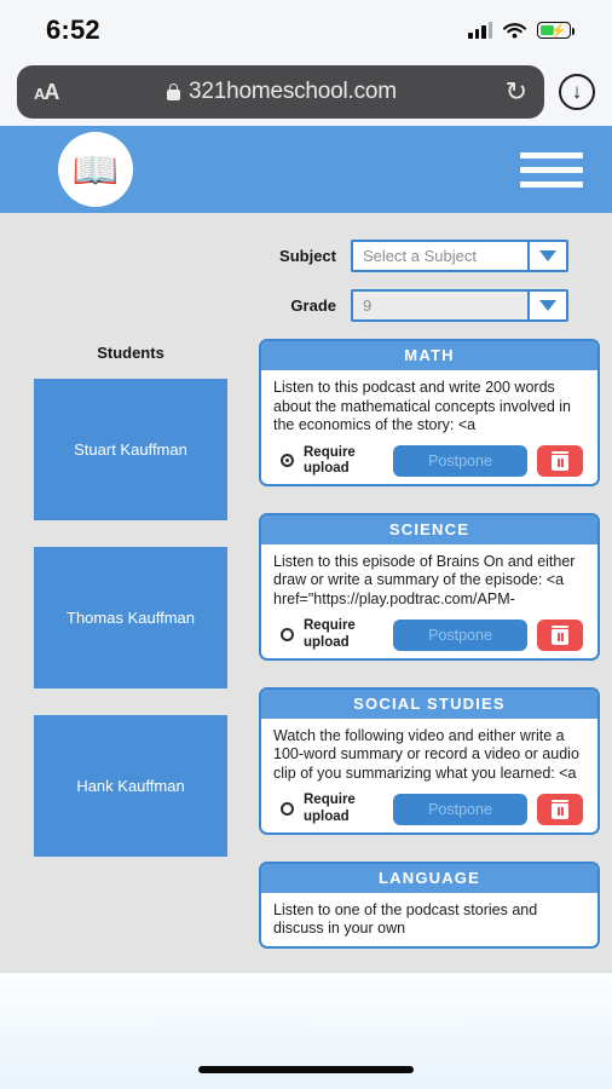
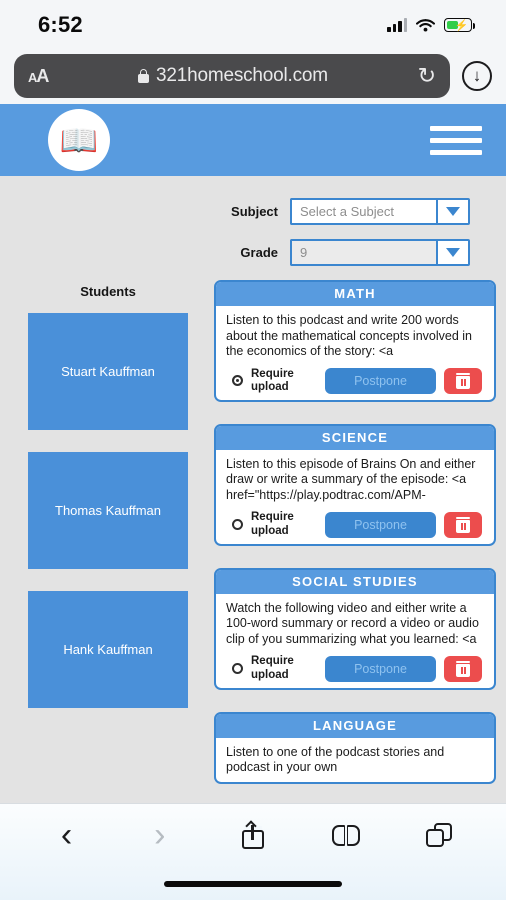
  6:52
  ⚡
  AA
  321homeschool.com
  ↻
  ↓
  📖
  Subject
  Select a Subject
  Grade
  9
  Students
  Stuart Kauffman
  Thomas Kauffman
  Hank Kauffman
  MATH
  Listen to this podcast and write 200 words about the mathematical concepts involved in the economics of the story: <a
  Require upload
  Postpone
  SCIENCE
  Listen to this episode of Brains On and either draw or write a summary of the episode: <a href="https://play.podtrac.com/APM-
  Require upload
  Postpone
  SOCIAL STUDIES
  Watch the following video and either write a 100-word summary or record a video or audio clip of you summarizing what you learned: <a
  Require upload
  Postpone
  LANGUAGE
- Listen to one of the podcast stories and discuss in your own
+ Listen to one of the podcast stories and podcast in your own
+ ‹
+ ›
